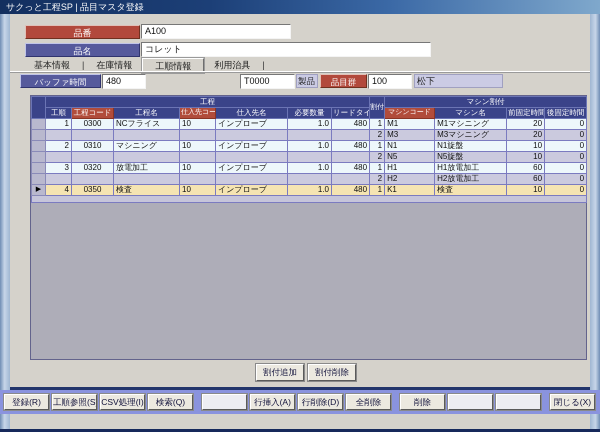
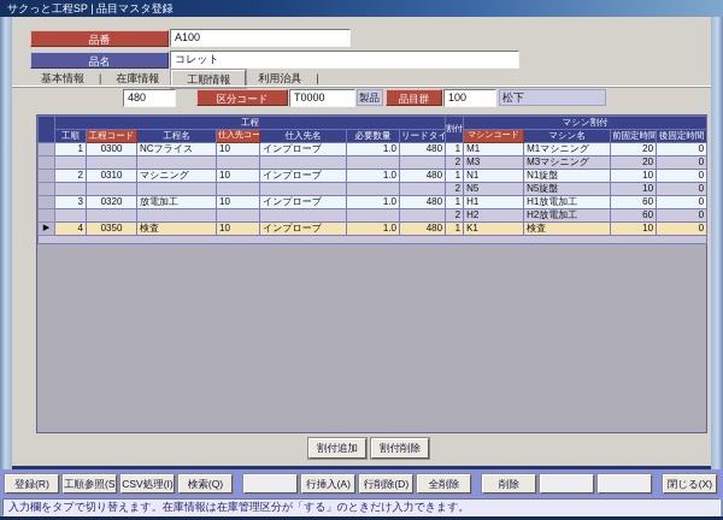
  サクっと工程SP | 品目マスタ登録
  品番
  A100
  品名
  コレット
  基本情報
  |
  在庫情報
  工順情報
  利用治具
  |
- バッファ時間
  480
+ 区分コード
  T0000
  製品
  品目群
  100
  松下
  	工程		マシン割付
  工順	工程コード	工程名		仕入先名	必要数量	リードタイ		マシン名	前固定時間	後固定時間
  	1	0300	NCフライス	10	インプローブ	1.0	480	1	M1	M1マシニング	20	0
  								2	M3	M3マシニング	20	0
  	2	0310	マシニング	10	インプローブ	1.0	480	1	N1	N1旋盤	10	0
  								2	N5	N5旋盤	10	0
  	3	0320	放電加工	10	インプローブ	1.0	480	1	H1	H1放電加工	60	0
  								2	H2	H2放電加工	60	0
  	4	0350	検査	10	インプローブ	1.0	480	1	K1	検査	10	0
  割付追加
  割付削除
  登録(R)
  工順参照(S)
  CSV処理(I)
  検索(Q)
  行挿入(A)
  行削除(D)
  全削除
  削除
  閉じる(X)
+ 入力欄をタブで切り替えます。在庫情報は在庫管理区分が「する」のときだけ入力できます。
